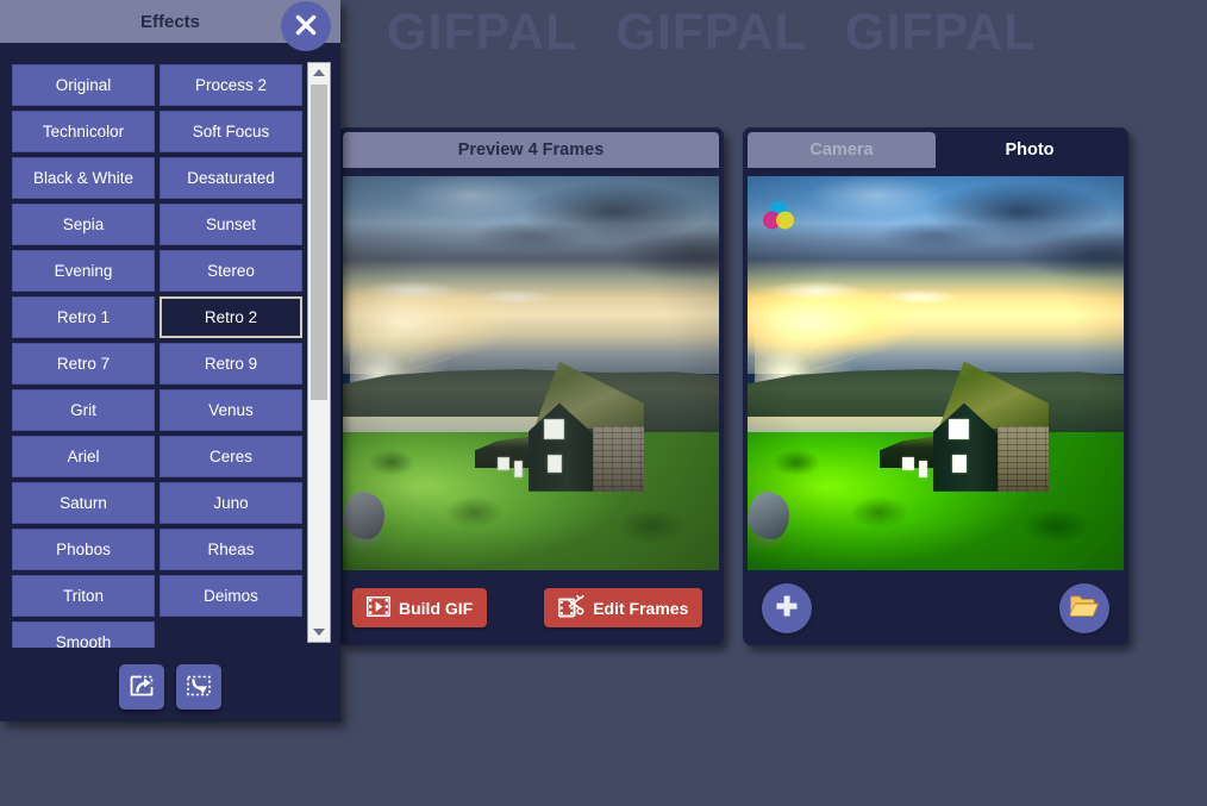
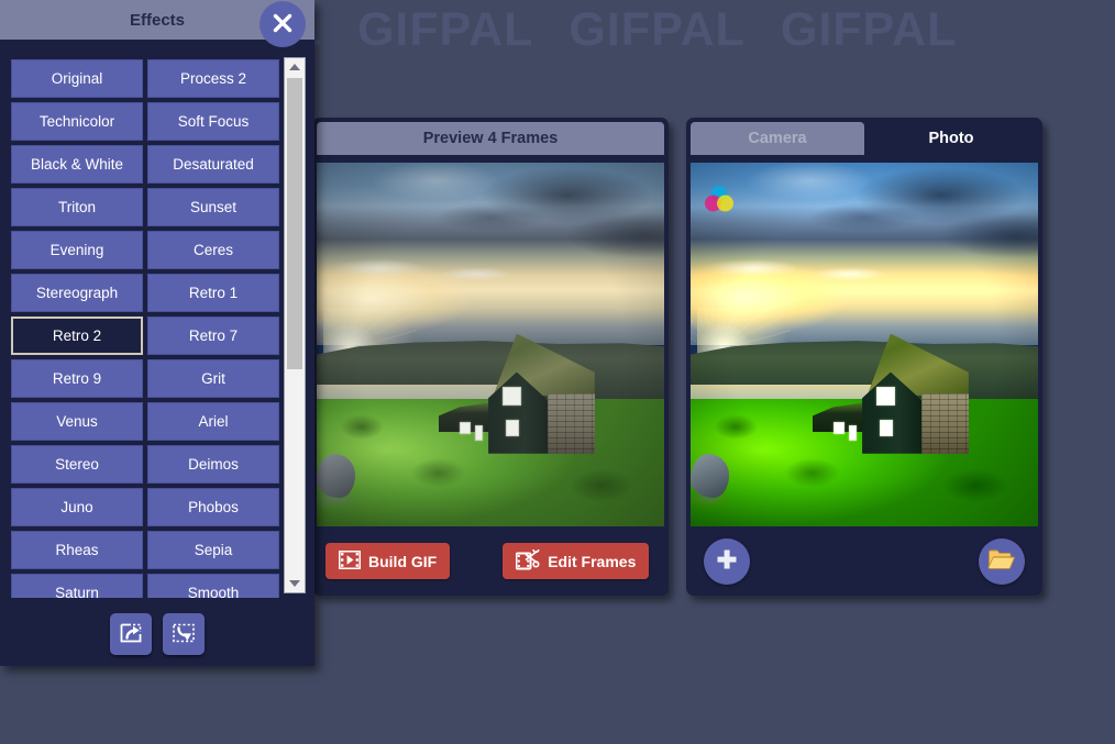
  Preview 4 Frames
  Build GIF
  Edit Frames
  Camera
  Photo
  Effects
  Original
  Process 2
  Technicolor
  Soft Focus
  Black & White
  Desaturated
- Sepia
+ Triton
  Sunset
  Evening
- Stereo
+ Ceres
+ Stereograph
  Retro 1
  Retro 2
  Retro 7
  Retro 9
  Grit
  Venus
  Ariel
- Ceres
+ Stereo
- Saturn
+ Deimos
  Juno
  Phobos
  Rheas
- Triton
+ Sepia
- Deimos
+ Saturn
  Smooth
